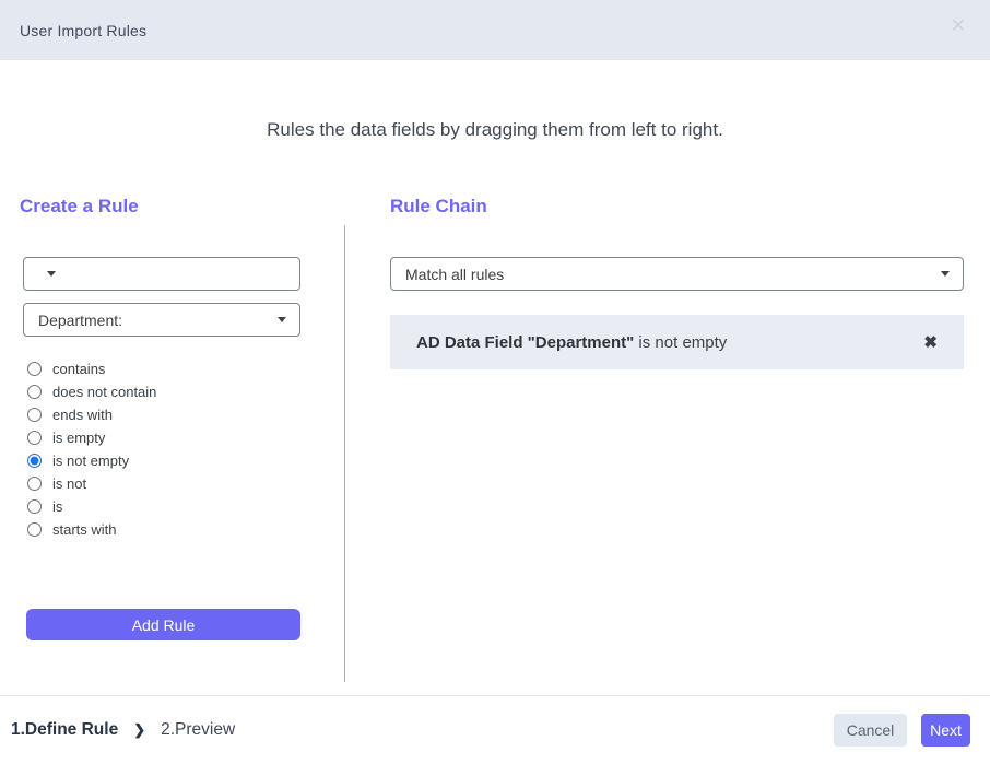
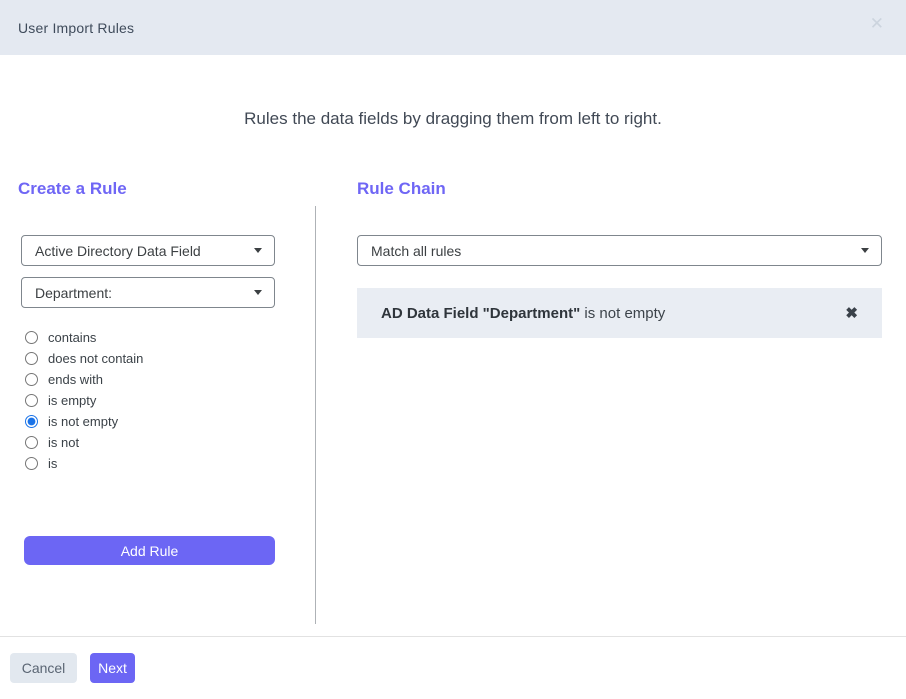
  User Import Rules
  ✕
  Rules the data fields by dragging them from left to right.
  Create a Rule
+ Active Directory Data Field
  Department:
  contains
  does not contain
  ends with
  is empty
  is not empty
  is not
  is
- starts with
  Add Rule
  Rule Chain
  Match all rules
  AD Data Field "Department" is not empty
  ✖
- 1.Define Rule
- ❯
- 2.Preview
  Cancel
  Next
